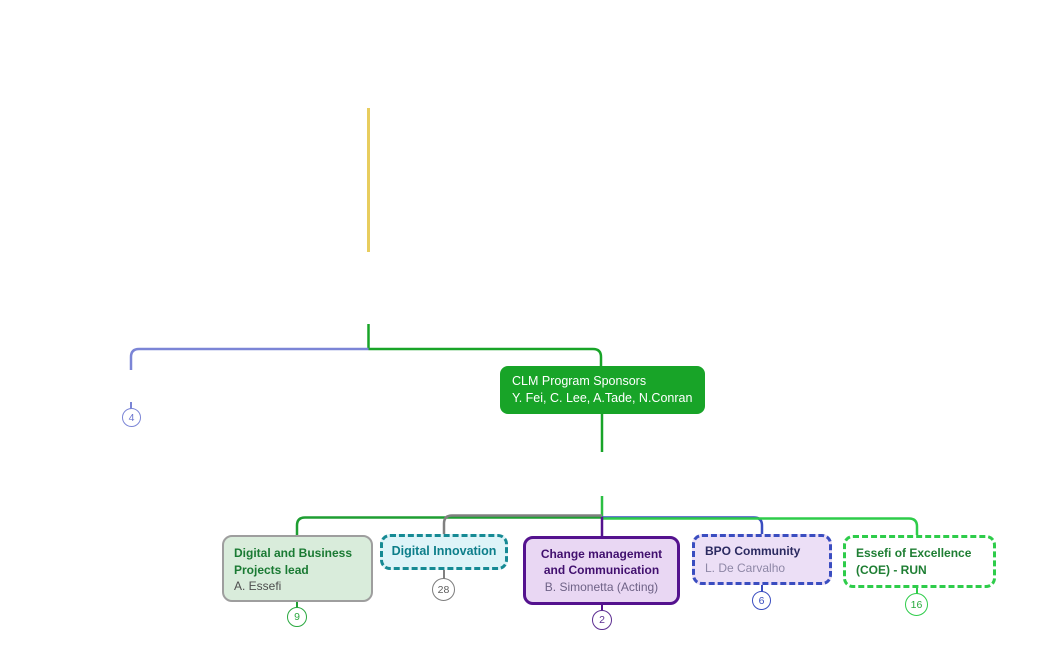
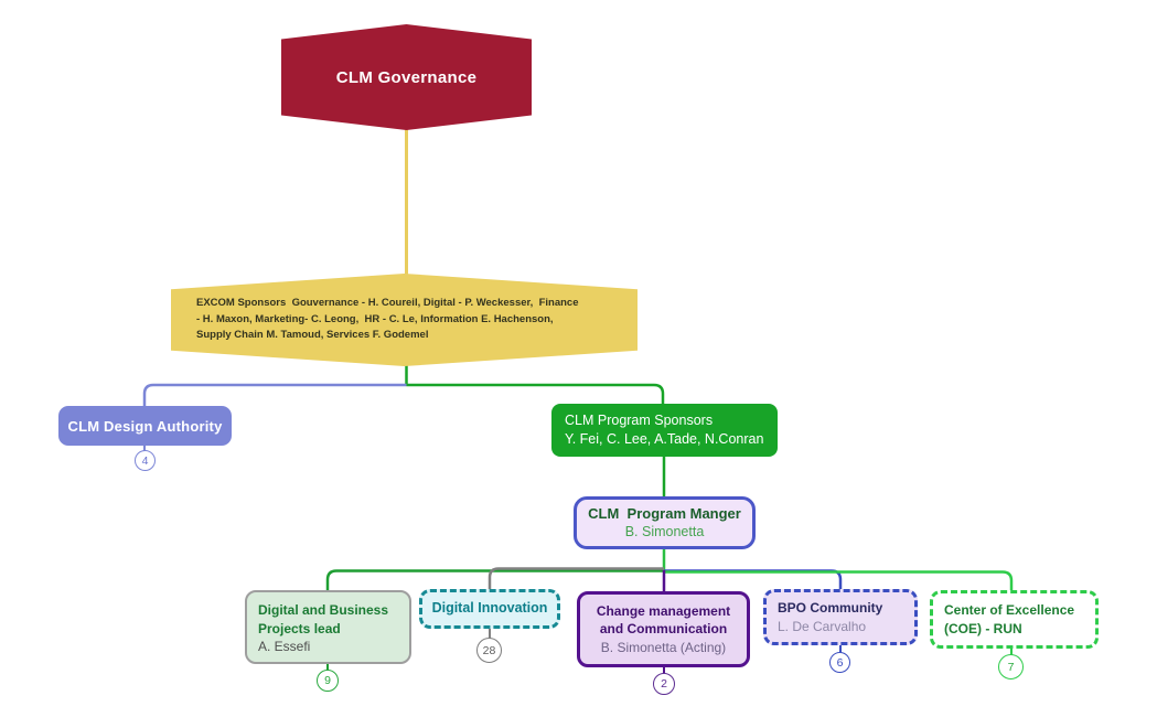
+ CLM Governance
+ EXCOM Sponsors Gouvernance - H. Coureil, Digital - P. Weckesser, Finance
+ - H. Maxon, Marketing- C. Leong, HR - C. Le, Information E. Hachenson,
+ Supply Chain M. Tamoud, Services F. Godemel
+ CLM Design Authority
  4
  CLM Program Sponsors
  Y. Fei, C. Lee, A.Tade, N.Conran
+ CLM Program Manger
+ B. Simonetta
  Digital and Business Projects lead
  A. Essefi
  9
  Digital Innovation
  28
  Change management and Communication
  B. Simonetta (Acting)
  2
  BPO Community
  L. De Carvalho
  6
- Essefi of Excellence (COE) - RUN
+ Center of Excellence (COE) - RUN
- 16
+ 7
